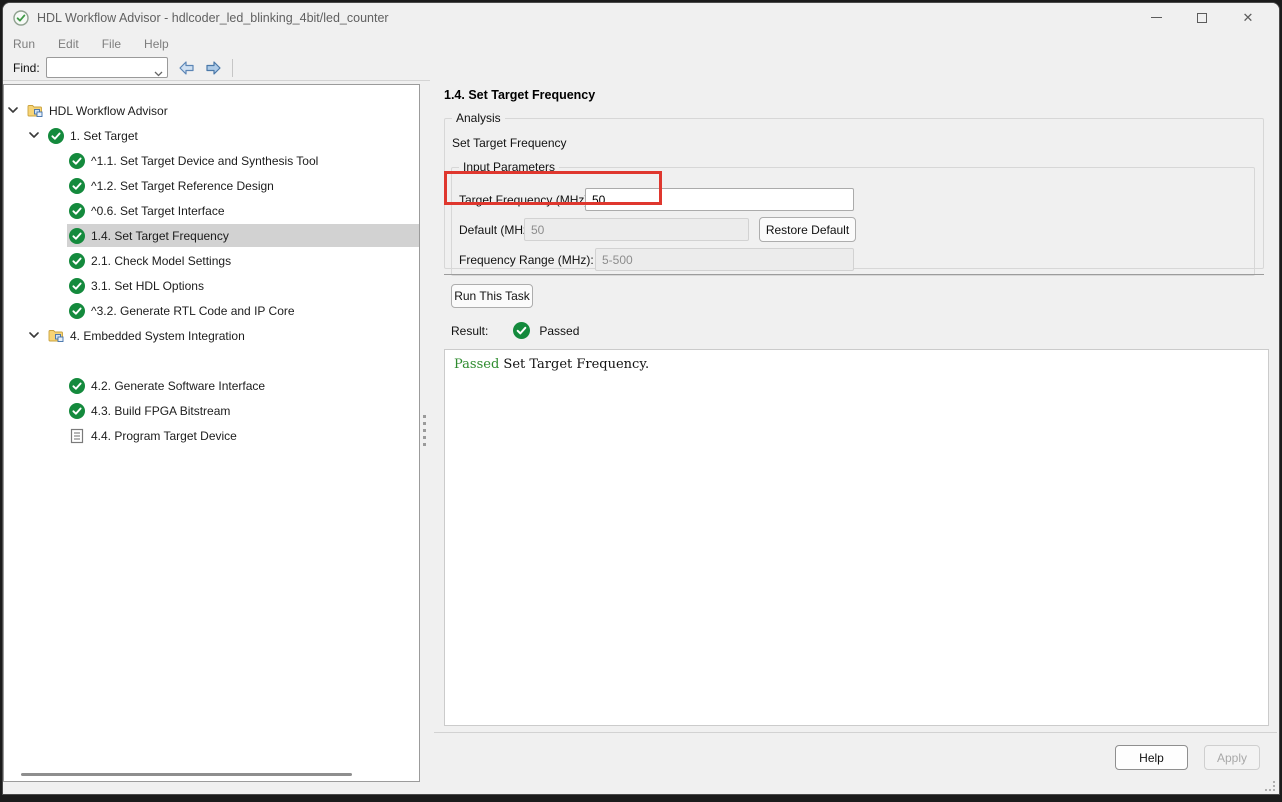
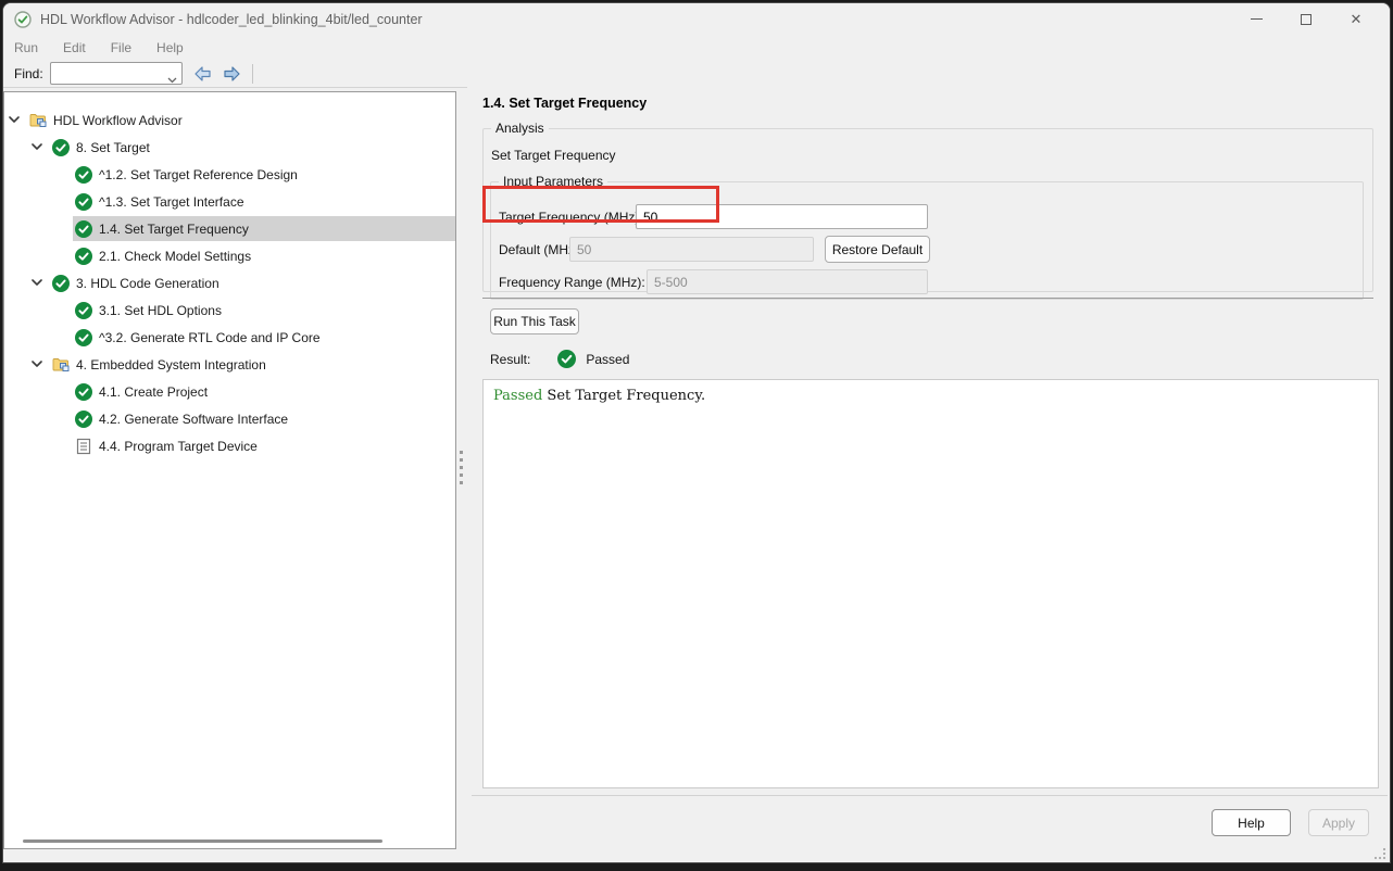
  HDL Workflow Advisor - hdlcoder_led_blinking_4bit/led_counter
  ✕
  Run
  Edit
  File
  Help
  Find:
  HDL Workflow Advisor
- 1. Set Target
+ 8. Set Target
- ^1.1. Set Target Device and Synthesis Tool
  ^1.2. Set Target Reference Design
- ^0.6. Set Target Interface
+ ^1.3. Set Target Interface
  1.4. Set Target Frequency
  2.1. Check Model Settings
+ 3. HDL Code Generation
  3.1. Set HDL Options
  ^3.2. Generate RTL Code and IP Core
  4. Embedded System Integration
+ 4.1. Create Project
  4.2. Generate Software Interface
- 4.3. Build FPGA Bitstream
  4.4. Program Target Device
  1.4. Set Target Frequency
  Analysis
  Set Target Frequency
  Input Parameters
  Target Frequency (MHz
  50
  Default (MH
  50
  Restore Default
  Frequency Range (MHz):
  5-500
  Run This Task
  Result:
  Passed
  Passed Set Target Frequency.
  Help
  Apply
